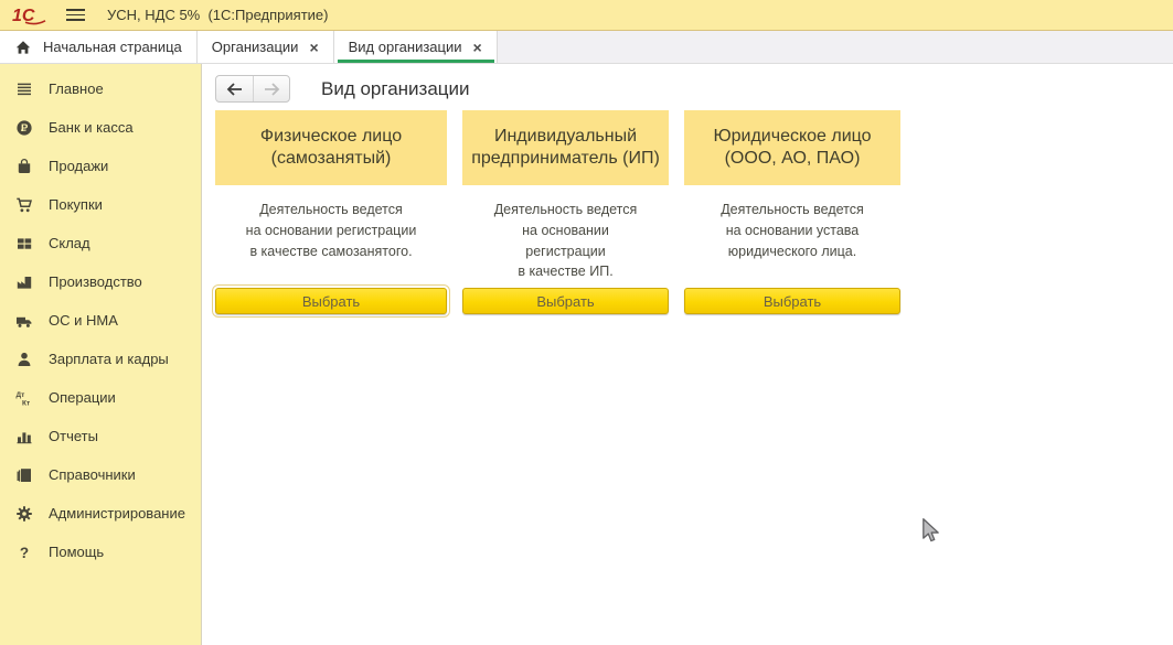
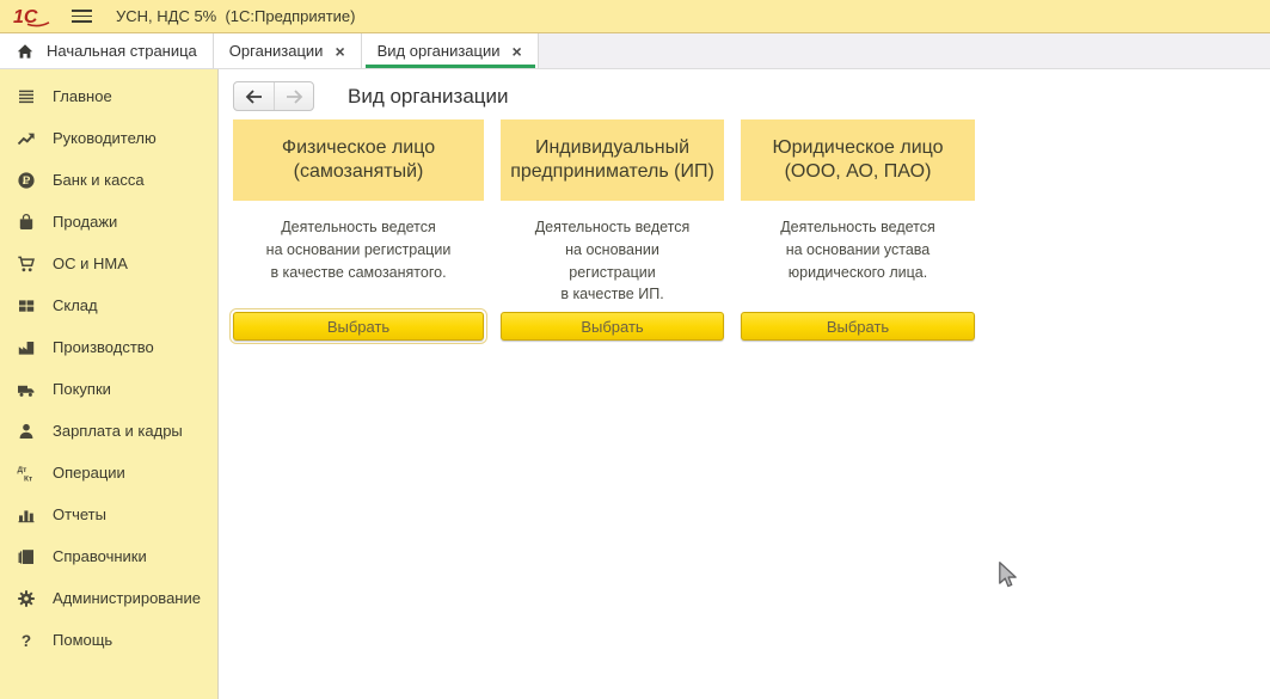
  1С
  УСН, НДС 5% (1С:Предприятие)
  Начальная страница
  Организации
  ×
  Вид организации
  ×
  Главное
+ Руководителю
  Р
  Банк и касса
  Продажи
- Покупки
+ ОС и НМА
  Склад
  Производство
- ОС и НМА
+ Покупки
  Зарплата и кадры
  Операции
  Отчеты
  Справочники
  Администрирование
  ?
  Помощь
  Вид организации
  Физическое лицо
  (самозанятый)
  Деятельность ведется
  на основании регистрации
  в качестве самозанятого.
  Выбрать
  Индивидуальный
  предприниматель (ИП)
  Деятельность ведется
  на основании
  регистрации
  в качестве ИП.
  Выбрать
  Юридическое лицо
  (ООО, АО, ПАО)
  Деятельность ведется
  на основании устава
  юридического лица.
  Выбрать
